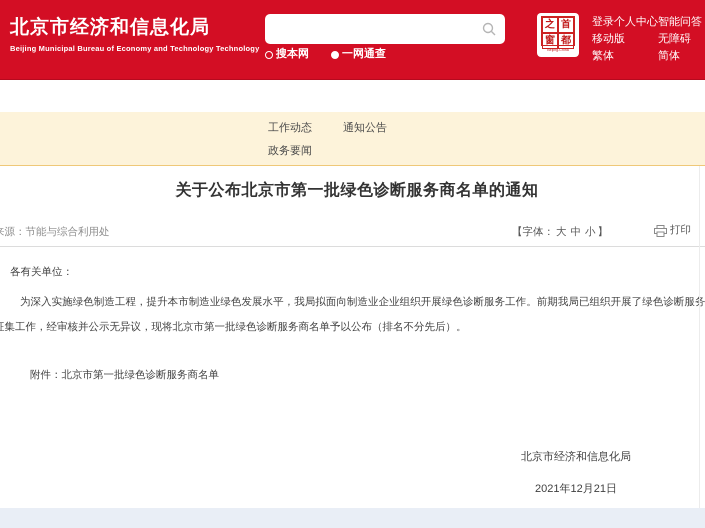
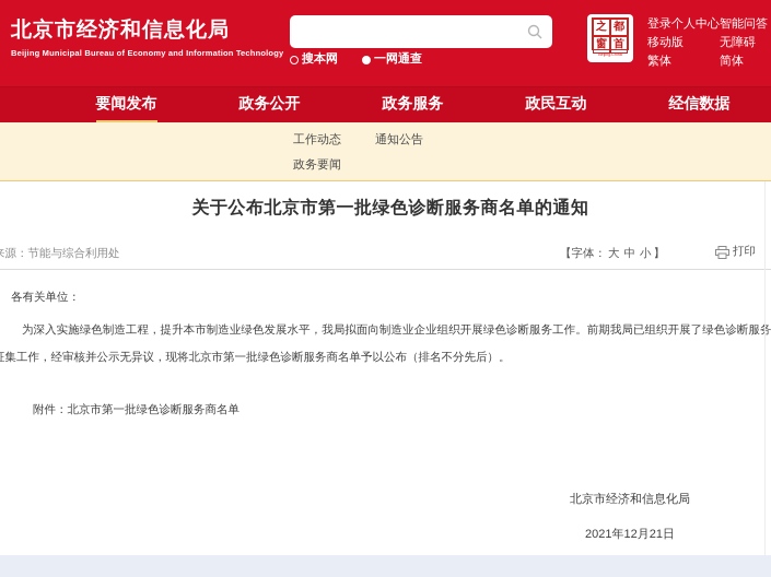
  北京市经济和信息化局
- Beijing Municipal Bureau of Economy and Technology Technology
+ Beijing Municipal Bureau of Economy and Information Technology
  搜本网
  一网通查
  之
- 首
+ 都
  窗
- 都
+ 首
  登录个人中心
  移动版
  繁体
  智能问答
  无障碍
  简体
+ 要闻发布
+ 政务公开
+ 政务服务
+ 政民互动
+ 经信数据
  工作动态
  通知公告
  政务要闻
  关于公布北京市第一批绿色诊断服务商名单的通知
  源：节能与综合利用处
  【字体： 大 中 小 】
  打印
  各有关单位：
  为深入实施绿色制造工程，提升本市制造业绿色发展水平，我局拟面向制造业企业组织开展绿色诊断服务工作。前期我局已组织开展了绿色诊断服务集工作，经审核并公示无异议，现将北京市第一批绿色诊断服务商名单予以公布（排名不分先后）。
  附件：北京市第一批绿色诊断服务商名单
  北京市经济和信息化局
  2021年12月21日
